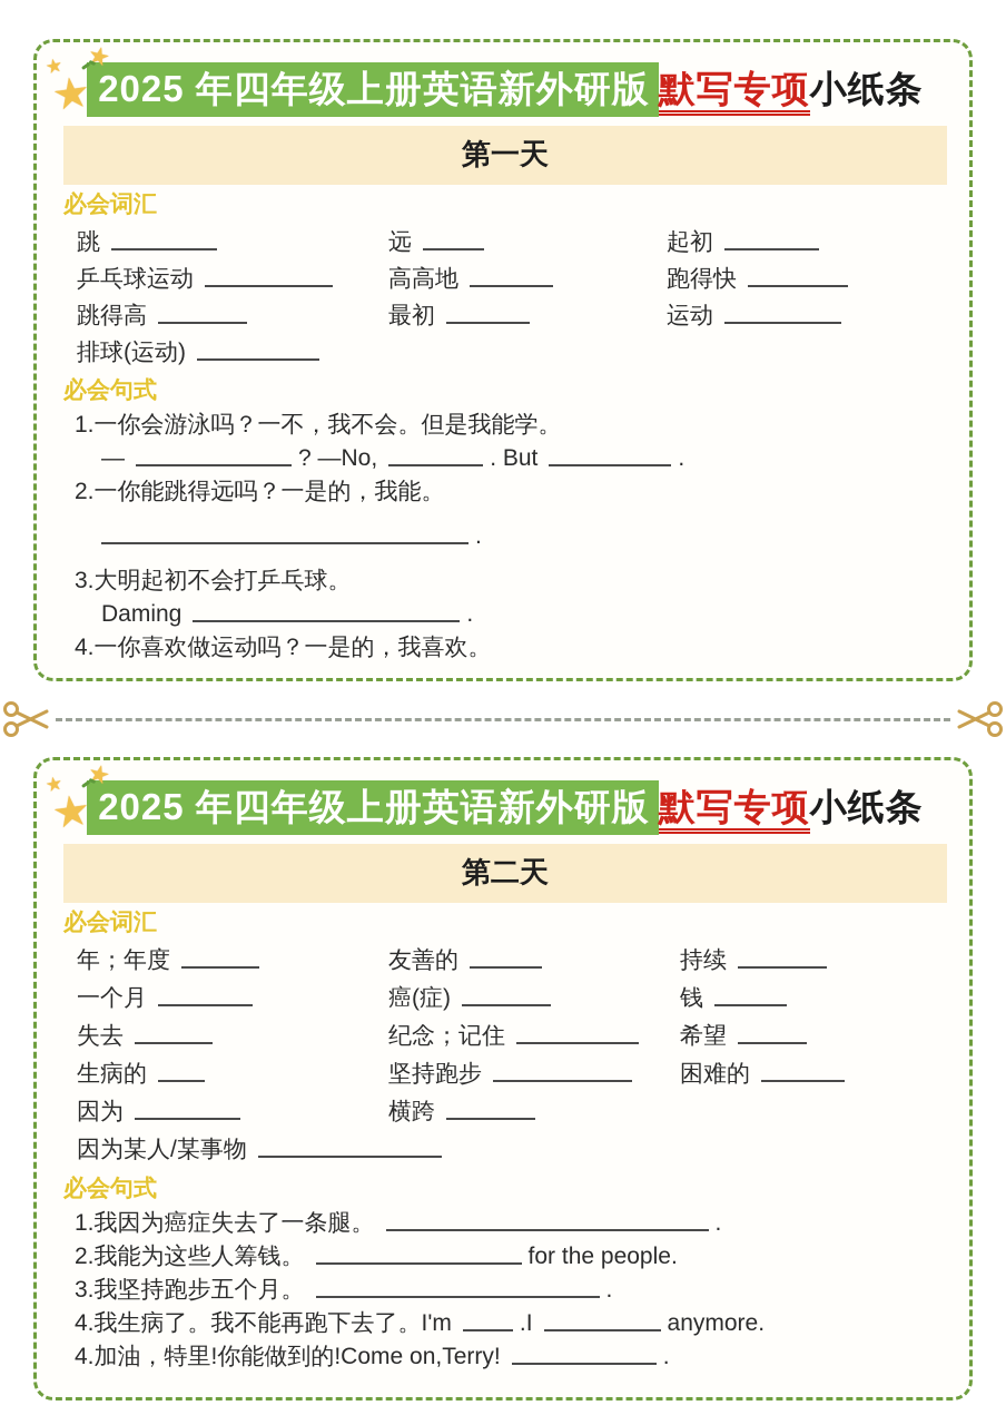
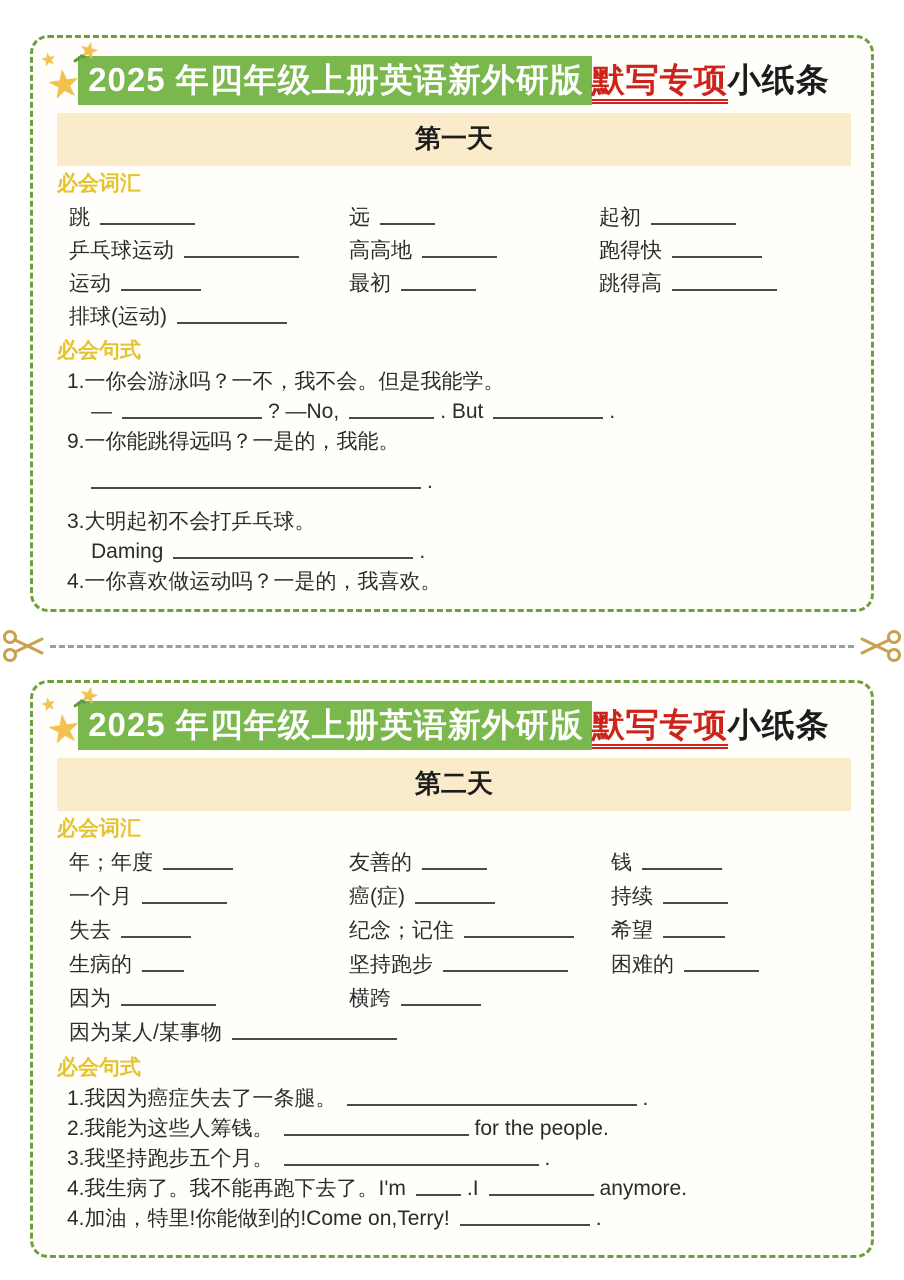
  2025 年四年级上册英语新外研版 默写专项小纸条
  第一天
  必会词汇
  跳
  远
  起初
  乒乓球运动
  高高地
  跑得快
- 跳得高
+ 运动
  最初
- 运动
+ 跳得高
  排球(运动)
  必会句式
  1.一你会游泳吗？一不，我不会。但是我能学。
  — ? —No, . But .
- 2.一你能跳得远吗？一是的，我能。
+ 9.一你能跳得远吗？一是的，我能。
  .
  3.大明起初不会打乒乓球。
  Daming .
  4.一你喜欢做运动吗？一是的，我喜欢。
  2025 年四年级上册英语新外研版 默写专项小纸条
  第二天
  必会词汇
  年；年度
  友善的
- 持续
+ 钱
  一个月
  癌(症)
- 钱
+ 持续
  失去
  纪念；记住
  希望
  生病的
  坚持跑步
  困难的
  因为
  横跨
  因为某人/某事物
  必会句式
  1.我因为癌症失去了一条腿。 .
  2.我能为这些人筹钱。 for the people.
  3.我坚持跑步五个月。 .
  4.我生病了。我不能再跑下去了。I'm .I anymore.
  4.加油，特里!你能做到的!Come on,Terry! .
